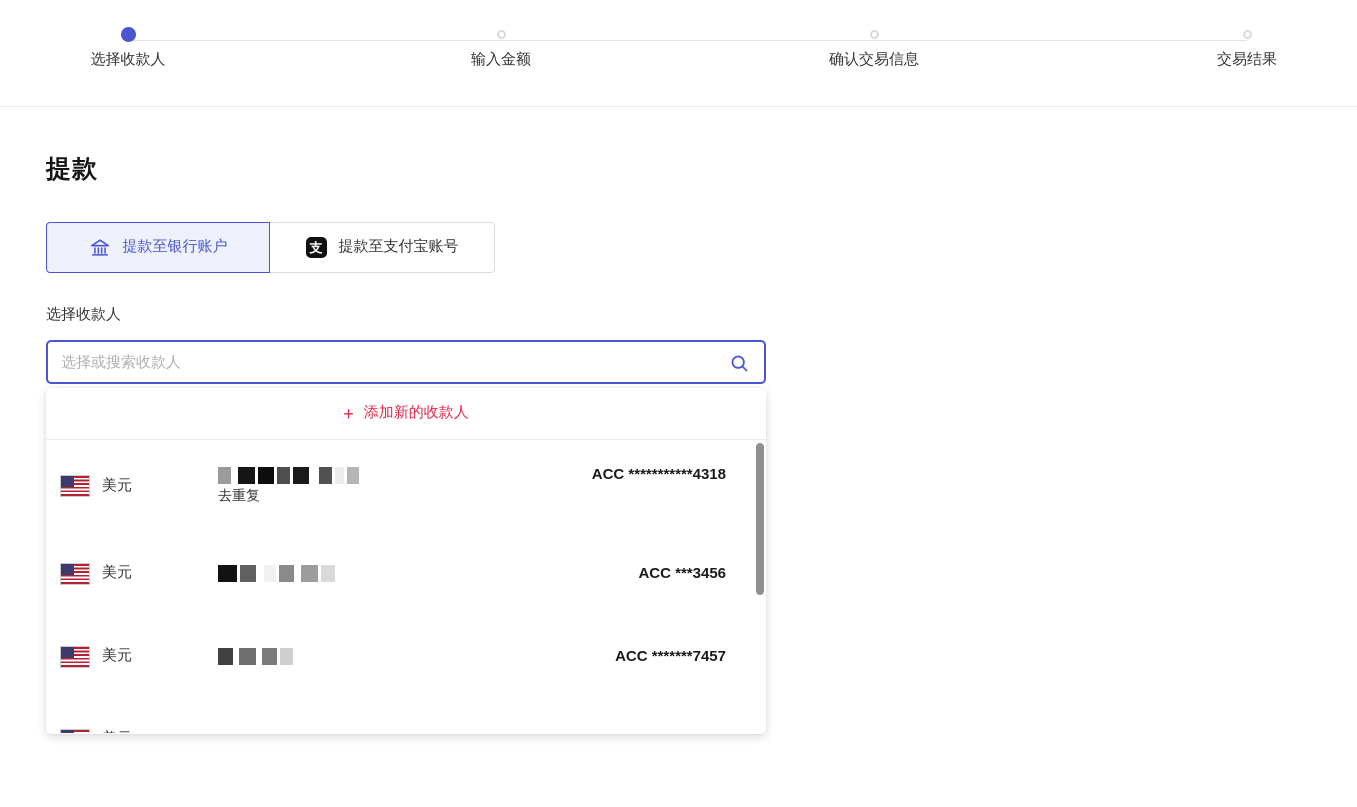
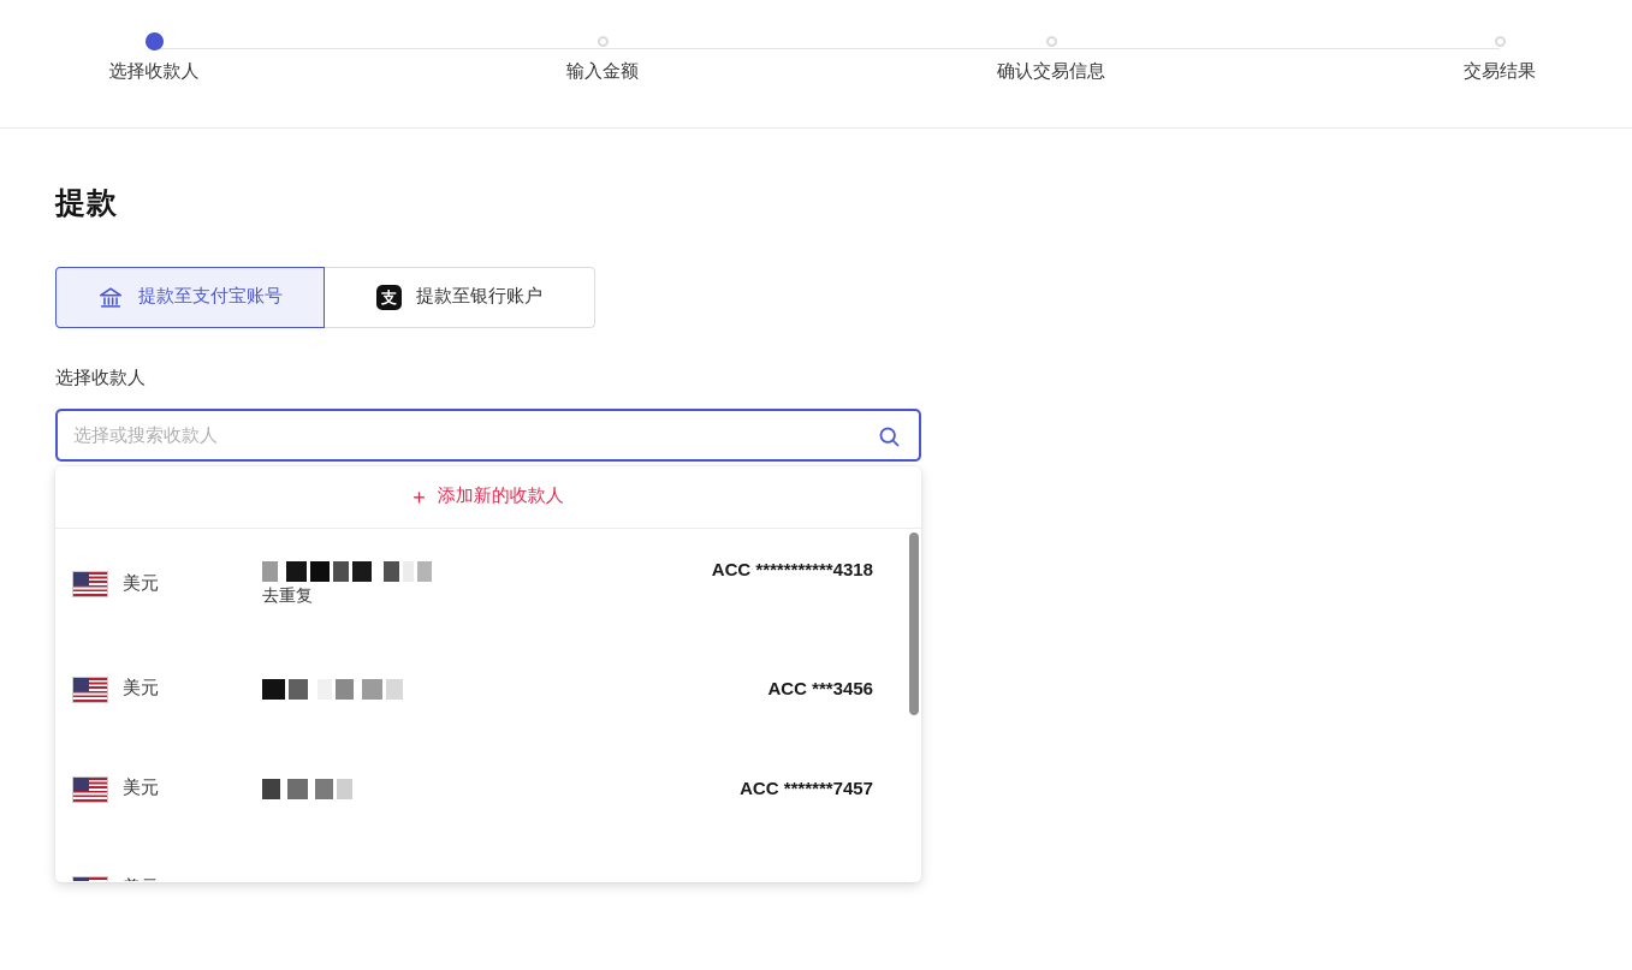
  选择收款人
  输入金额
  确认交易信息
  交易结果
  提款
- 提款至银行账户
+ 提款至支付宝账号
  支
- 提款至支付宝账号
+ 提款至银行账户
  选择收款人
  选择或搜索收款人
  +
  添加新的收款人
  美元
  去重复
  ACC ***********4318
  美元
  ACC ***3456
  美元
  ACC *******7457
